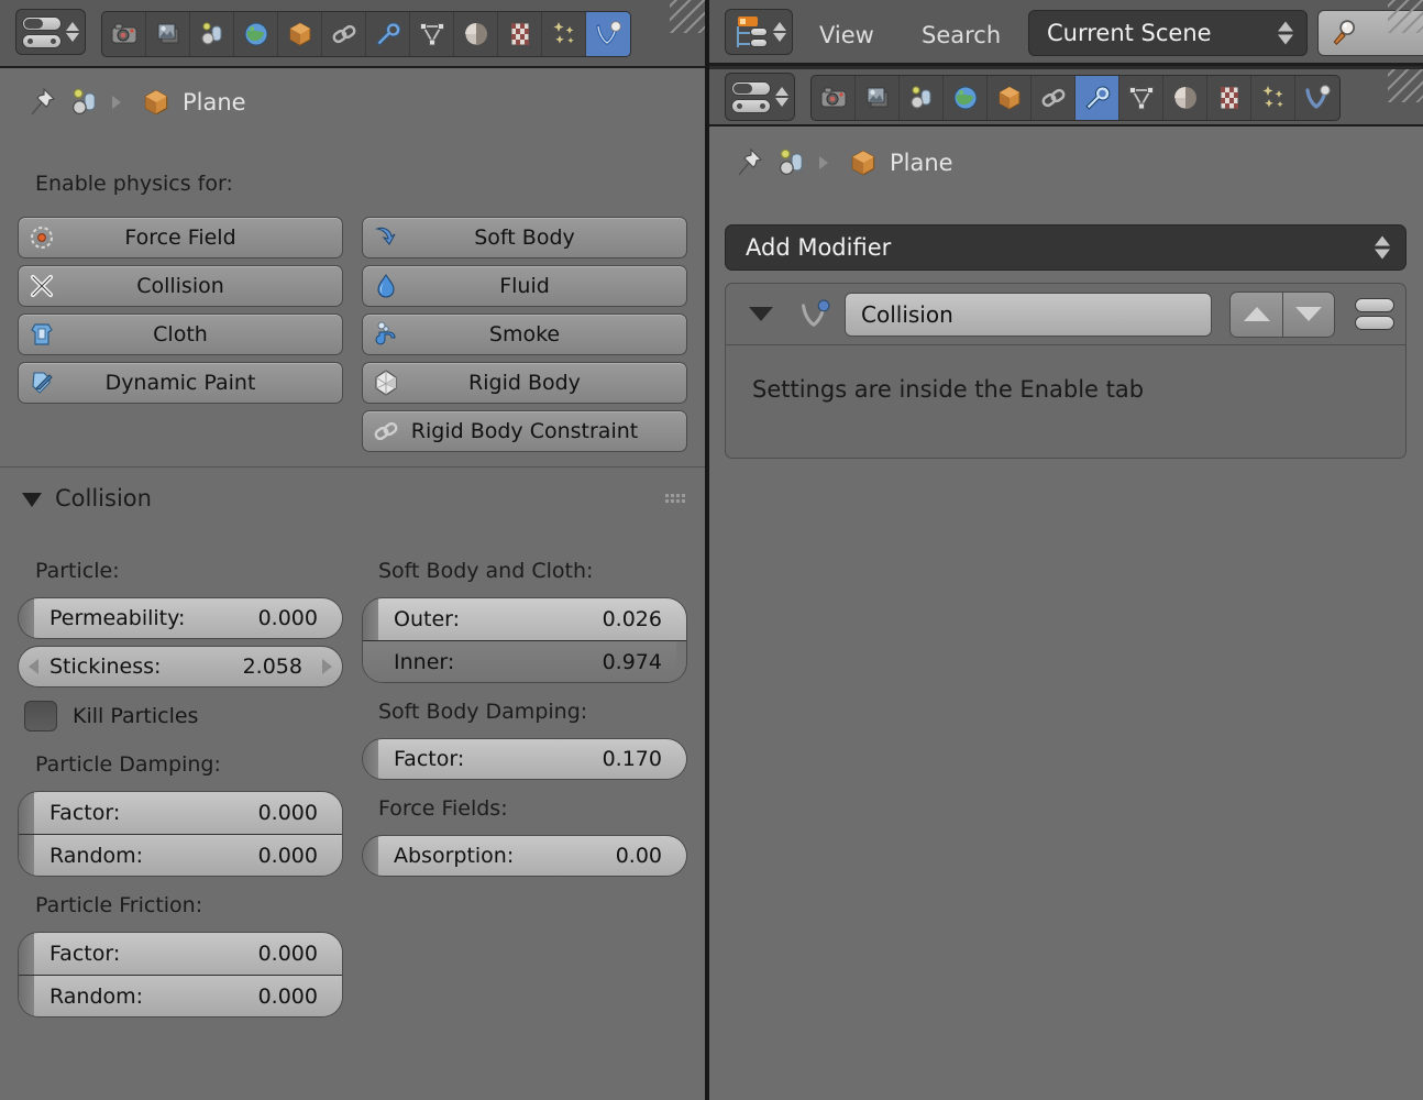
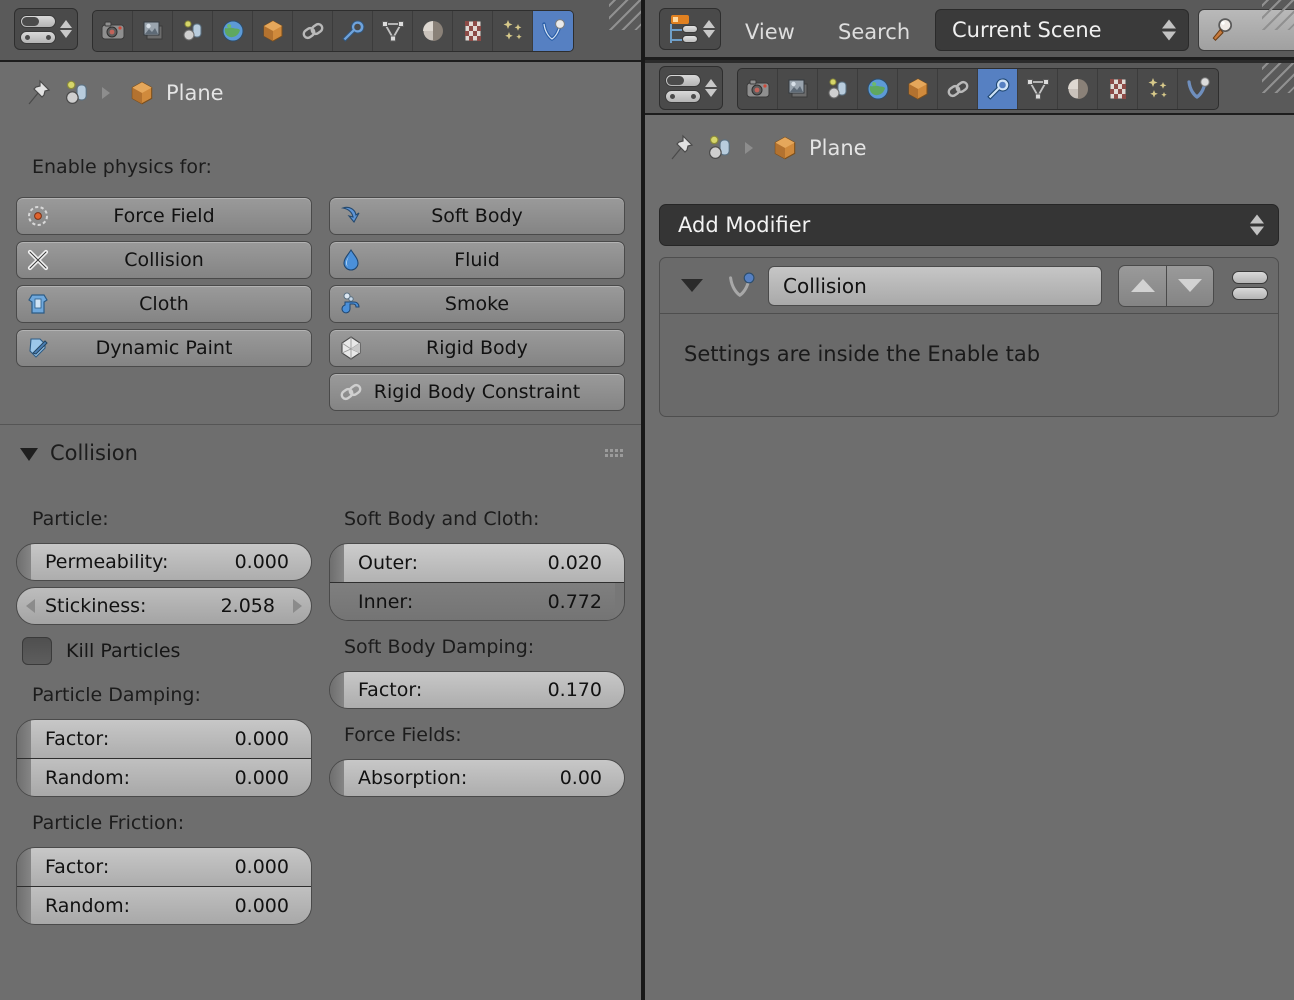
  Plane
  Enable physics for:
  Force Field
  Collision
  Cloth
  Dynamic Paint
  Soft Body
  Fluid
  Smoke
  Rigid Body
  Rigid Body Constraint
  Collision
  Particle:
  Permeability:
  0.000
  Stickiness:
  2.058
  Kill Particles
  Particle Damping:
  Factor:
  0.000
  Random:
  0.000
  Particle Friction:
  Factor:
  0.000
  Random:
  0.000
  Soft Body and Cloth:
  Outer:
- 0.026
+ 0.020
  Inner:
- 0.974
+ 0.772
  Soft Body Damping:
  Factor:
  0.170
  Force Fields:
  Absorption:
  0.00
  View
  Search
  Current Scene
  Plane
  Add Modifier
  Collision
  Settings are inside the Enable tab
